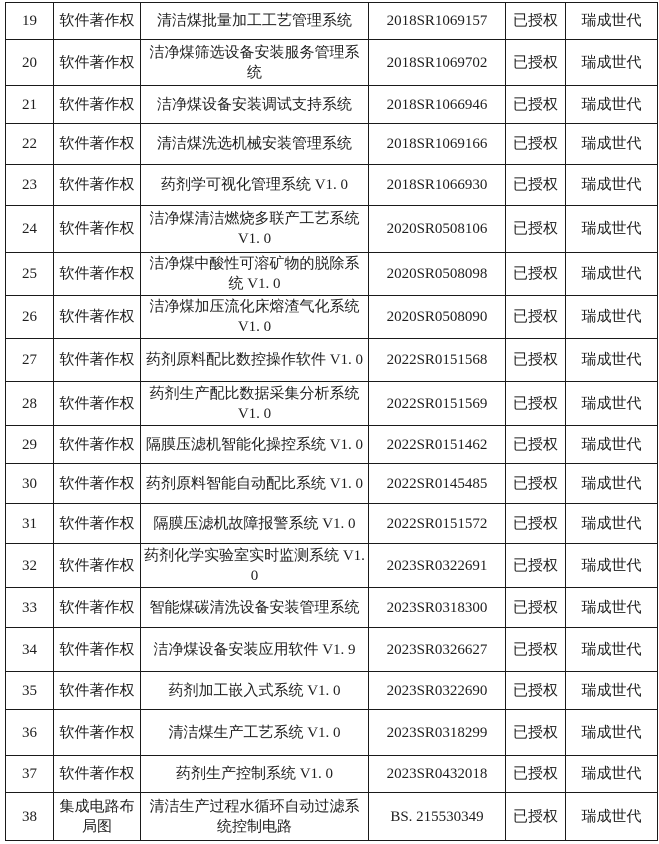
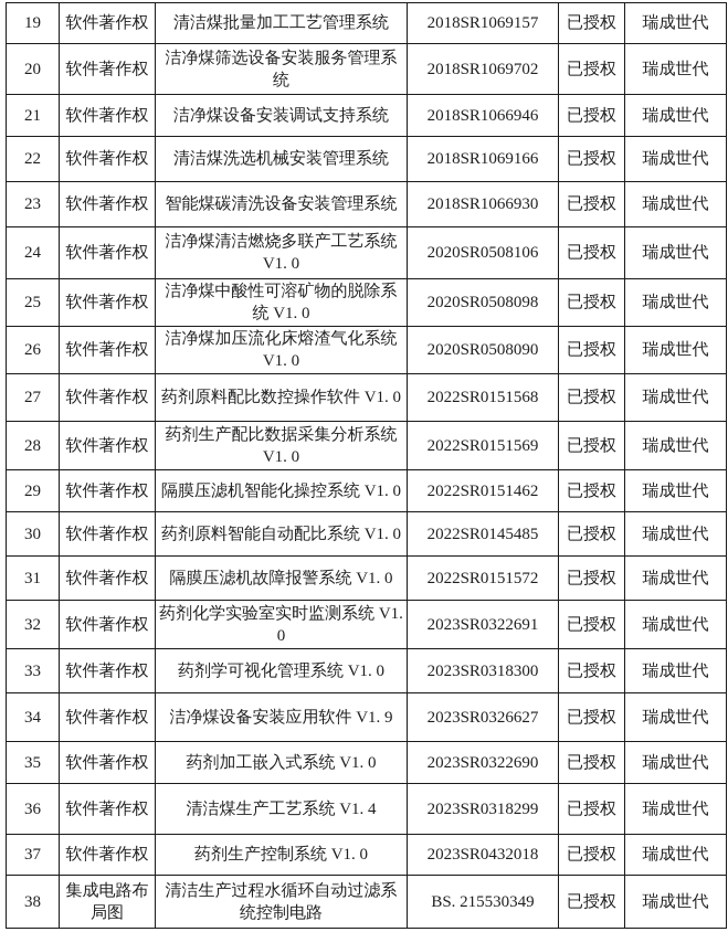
  19	软件著作权	清洁煤批量加工工艺管理系统	2018SR1069157	已授权	瑞成世代
  20	软件著作权	洁净煤筛选设备安装服务管理系统	2018SR1069702	已授权	瑞成世代
  21	软件著作权	洁净煤设备安装调试支持系统	2018SR1066946	已授权	瑞成世代
  22	软件著作权	清洁煤洗选机械安装管理系统	2018SR1069166	已授权	瑞成世代
- 23	软件著作权	药剂学可视化管理系统 V1. 0	2018SR1066930	已授权	瑞成世代
+ 23	软件著作权	智能煤碳清洗设备安装管理系统	2018SR1066930	已授权	瑞成世代
  24	软件著作权	洁净煤清洁燃烧多联产工艺系统 V1. 0	2020SR0508106	已授权	瑞成世代
  25	软件著作权	洁净煤中酸性可溶矿物的脱除系统 V1. 0	2020SR0508098	已授权	瑞成世代
  26	软件著作权	洁净煤加压流化床熔渣气化系统 V1. 0	2020SR0508090	已授权	瑞成世代
  27	软件著作权	药剂原料配比数控操作软件 V1. 0	2022SR0151568	已授权	瑞成世代
  28	软件著作权	药剂生产配比数据采集分析系统 V1. 0	2022SR0151569	已授权	瑞成世代
  29	软件著作权	隔膜压滤机智能化操控系统 V1. 0	2022SR0151462	已授权	瑞成世代
  30	软件著作权	药剂原料智能自动配比系统 V1. 0	2022SR0145485	已授权	瑞成世代
  31	软件著作权	隔膜压滤机故障报警系统 V1. 0	2022SR0151572	已授权	瑞成世代
  32	软件著作权	药剂化学实验室实时监测系统 V1. 0	2023SR0322691	已授权	瑞成世代
- 33	软件著作权	智能煤碳清洗设备安装管理系统	2023SR0318300	已授权	瑞成世代
+ 33	软件著作权	药剂学可视化管理系统 V1. 0	2023SR0318300	已授权	瑞成世代
  34	软件著作权	洁净煤设备安装应用软件 V1. 9	2023SR0326627	已授权	瑞成世代
  35	软件著作权	药剂加工嵌入式系统 V1. 0	2023SR0322690	已授权	瑞成世代
- 36	软件著作权	清洁煤生产工艺系统 V1. 0	2023SR0318299	已授权	瑞成世代
+ 36	软件著作权	清洁煤生产工艺系统 V1. 4	2023SR0318299	已授权	瑞成世代
  37	软件著作权	药剂生产控制系统 V1. 0	2023SR0432018	已授权	瑞成世代
  38	集成电路布局图	清洁生产过程水循环自动过滤系统控制电路	BS. 215530349	已授权	瑞成世代
